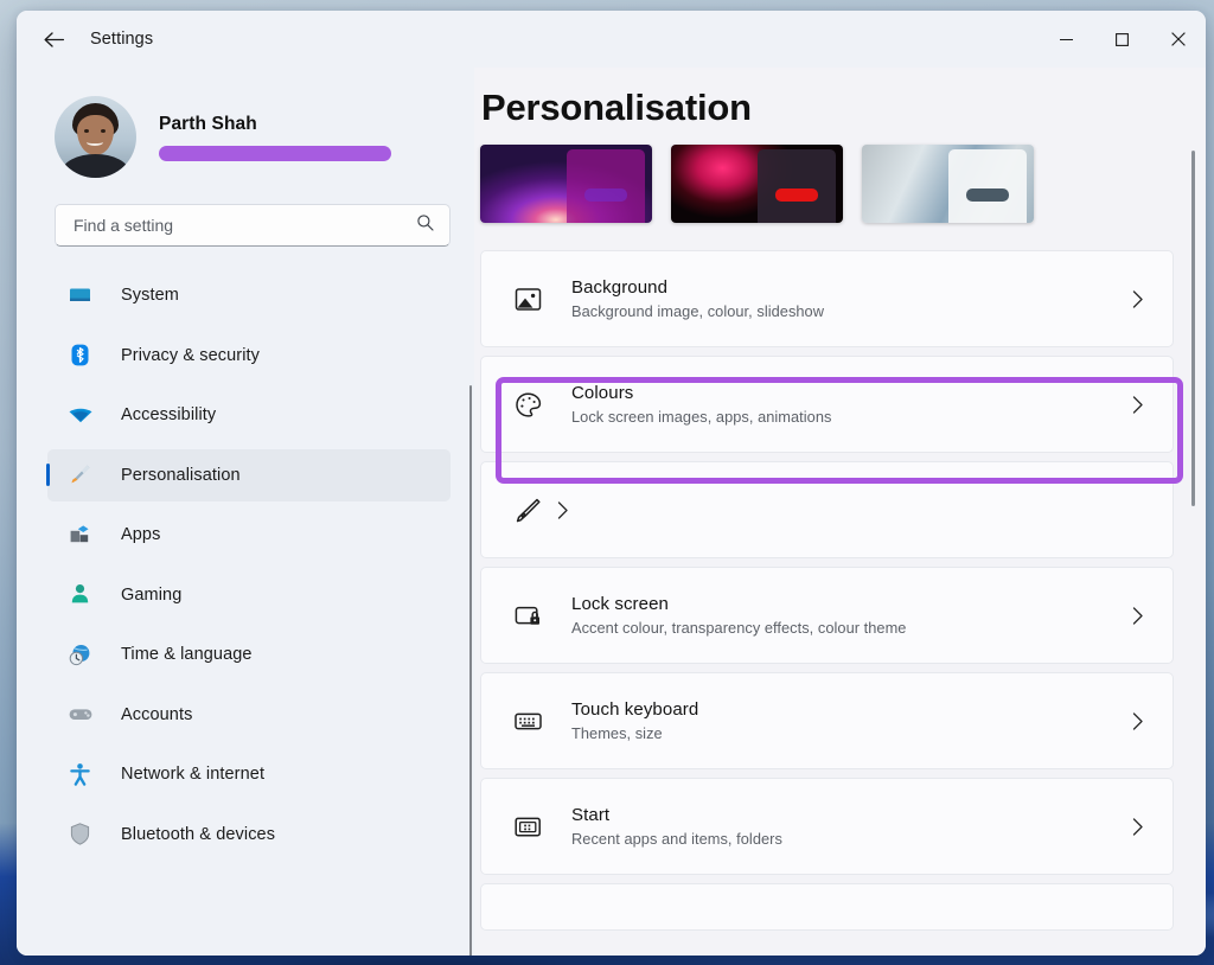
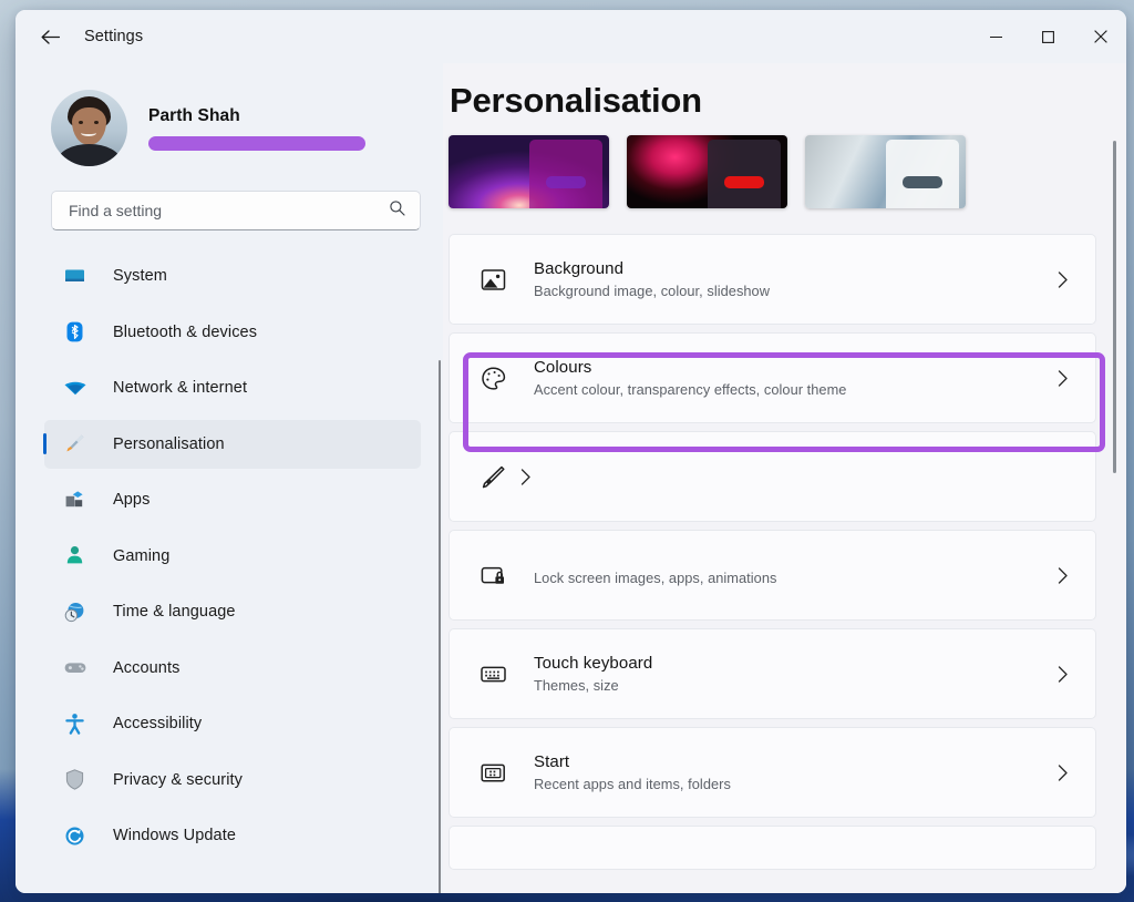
  Settings
  Parth Shah
  Find a setting
  System
- Privacy & security
+ Bluetooth & devices
- Accessibility
+ Network & internet
  Personalisation
  Apps
  Gaming
  Time & language
  Accounts
- Network & internet
+ Accessibility
- Bluetooth & devices
+ Privacy & security
+ Windows Update
  Personalisation
  Background
  Background image, colour, slideshow
  Colours
- Lock screen images, apps, animations
+ Accent colour, transparency effects, colour theme
- Lock screen
- Accent colour, transparency effects, colour theme
+ Lock screen images, apps, animations
  Touch keyboard
  Themes, size
  Start
  Recent apps and items, folders
